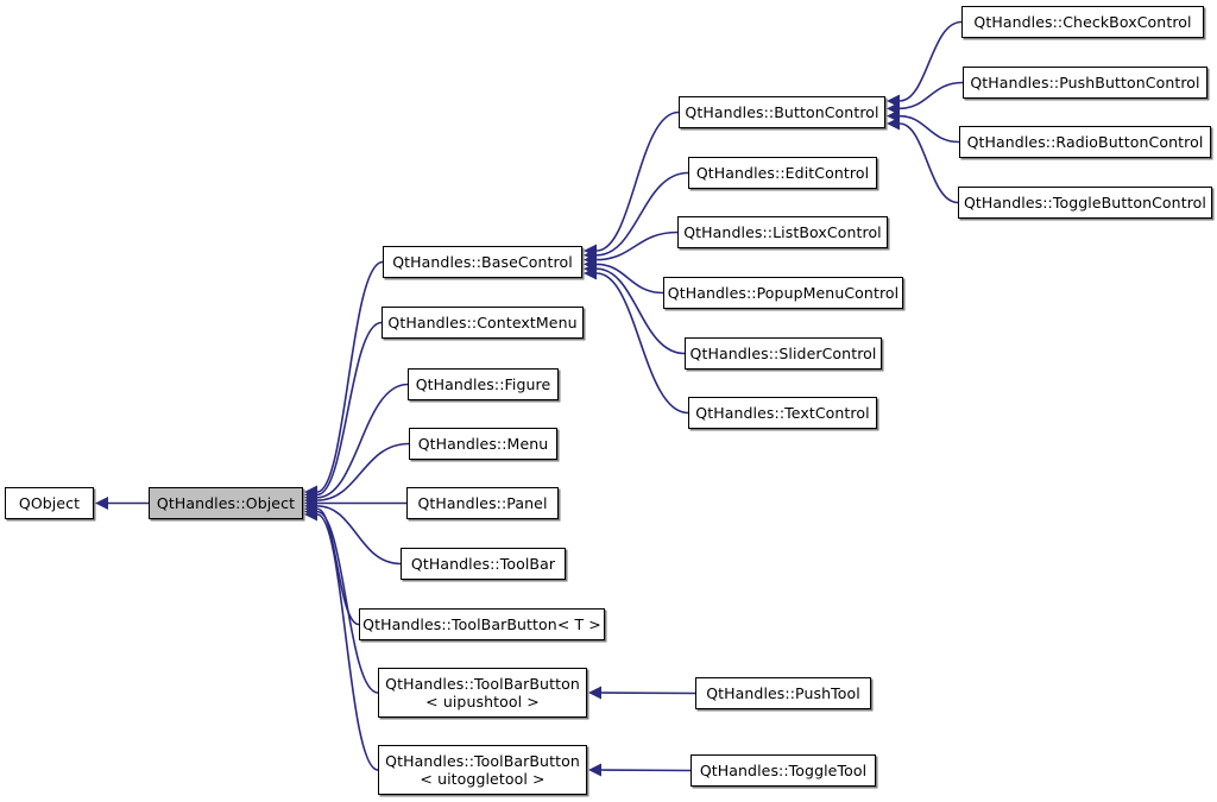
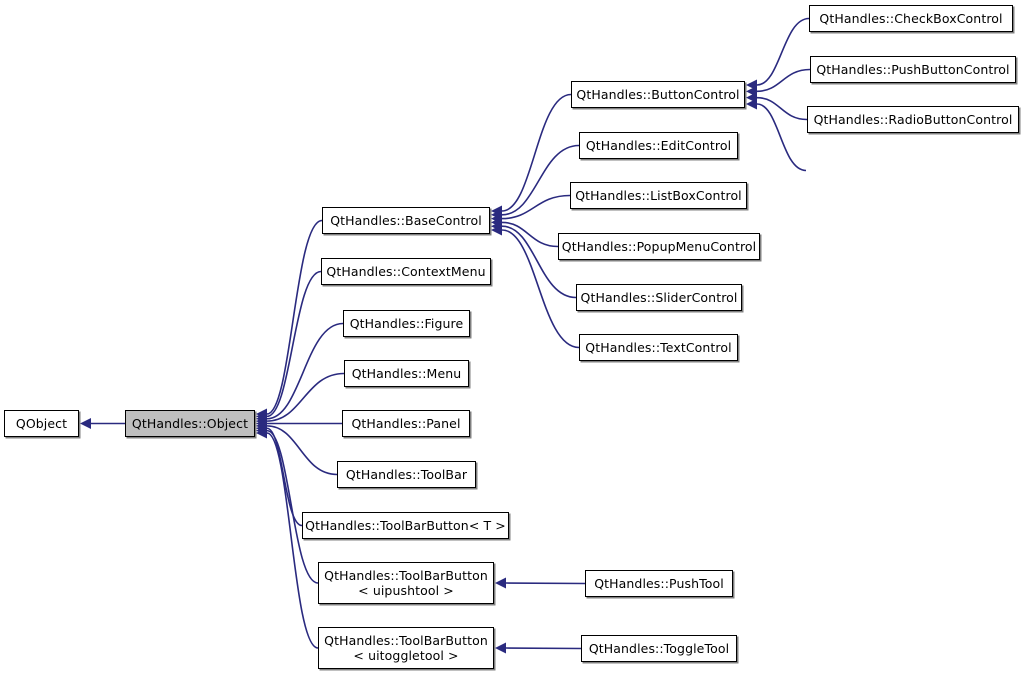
  QObject
  QtHandles::Object
  QtHandles::BaseControl
  QtHandles::ContextMenu
  QtHandles::Figure
  QtHandles::Menu
  QtHandles::Panel
  QtHandles::ToolBar
  QtHandles::ToolBarButton< T >
  QtHandles::ToolBarButton
  < uipushtool >
  QtHandles::ToolBarButton
  < uitoggletool >
  QtHandles::ButtonControl
  QtHandles::EditControl
  QtHandles::ListBoxControl
  QtHandles::PopupMenuControl
  QtHandles::SliderControl
  QtHandles::TextControl
  QtHandles::PushTool
  QtHandles::ToggleTool
  QtHandles::CheckBoxControl
  QtHandles::PushButtonControl
  QtHandles::RadioButtonControl
- QtHandles::ToggleButtonControl
